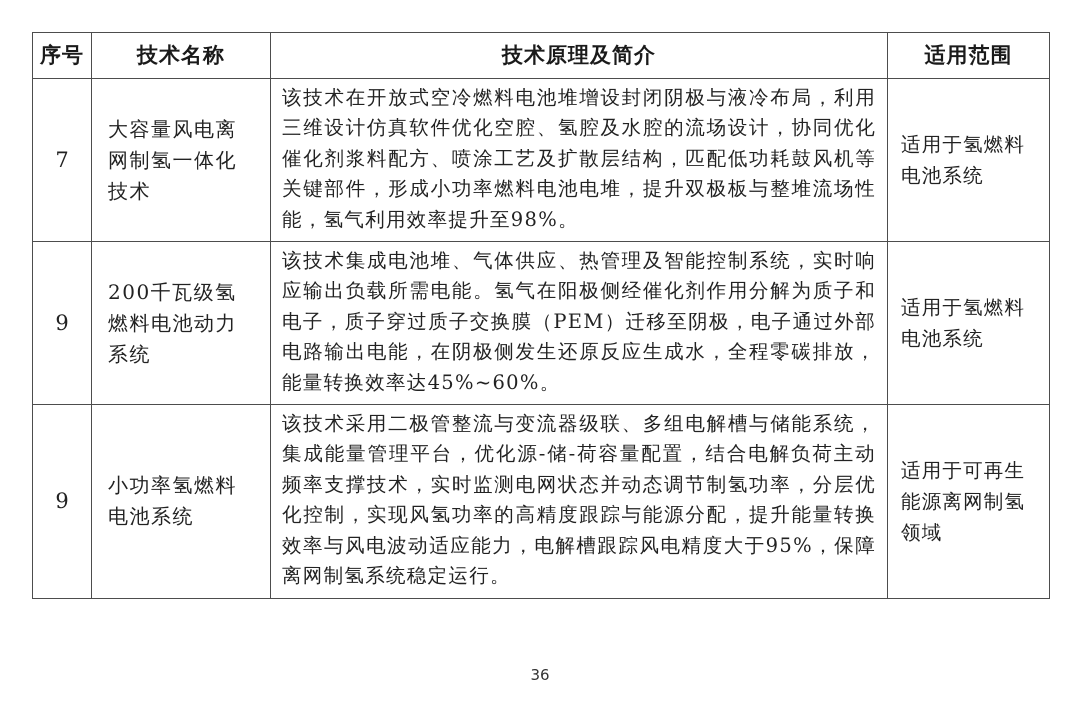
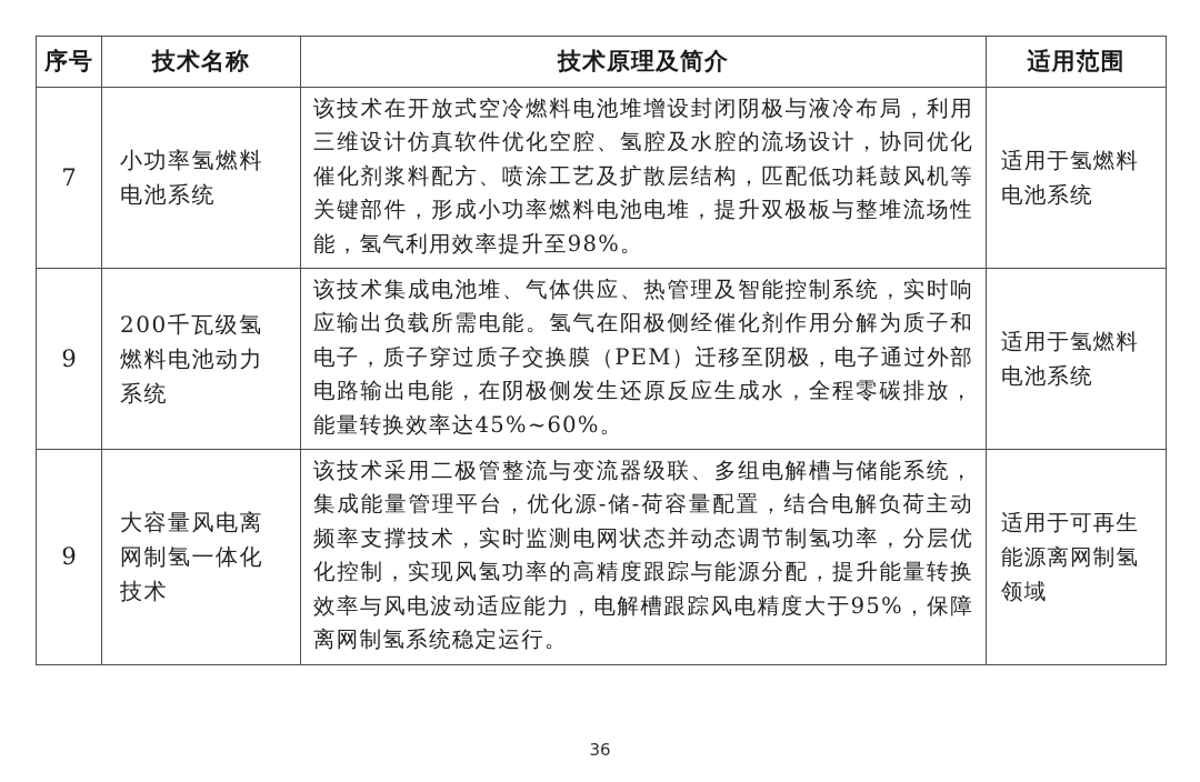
  序号	技术名称	技术原理及简介	适用范围
- 7	大容量风电离网制氢一体化技术	该技术在开放式空冷燃料电池堆增设封闭阴极与液冷布局，利用三维设计仿真软件优化空腔、氢腔及水腔的流场设计，协同优化催化剂浆料配方、喷涂工艺及扩散层结构，匹配低功耗鼓风机等关键部件，形成小功率燃料电池电堆，提升双极板与整堆流场性能，氢气利用效率提升至98%。	适用于氢燃料电池系统
+ 7	小功率氢燃料电池系统	该技术在开放式空冷燃料电池堆增设封闭阴极与液冷布局，利用三维设计仿真软件优化空腔、氢腔及水腔的流场设计，协同优化催化剂浆料配方、喷涂工艺及扩散层结构，匹配低功耗鼓风机等关键部件，形成小功率燃料电池电堆，提升双极板与整堆流场性能，氢气利用效率提升至98%。	适用于氢燃料电池系统
  9	200千瓦级氢燃料电池动力系统	该技术集成电池堆、气体供应、热管理及智能控制系统，实时响应输出负载所需电能。氢气在阳极侧经催化剂作用分解为质子和电子，质子穿过质子交换膜（PEM）迁移至阴极，电子通过外部电路输出电能，在阴极侧发生还原反应生成水，全程零碳排放，能量转换效率达45%~60%。	适用于氢燃料电池系统
- 9	小功率氢燃料电池系统	该技术采用二极管整流与变流器级联、多组电解槽与储能系统，集成能量管理平台，优化源-储-荷容量配置，结合电解负荷主动频率支撑技术，实时监测电网状态并动态调节制氢功率，分层优化控制，实现风氢功率的高精度跟踪与能源分配，提升能量转换效率与风电波动适应能力，电解槽跟踪风电精度大于95%，保障离网制氢系统稳定运行。	适用于可再生能源离网制氢领域
+ 9	大容量风电离网制氢一体化技术	该技术采用二极管整流与变流器级联、多组电解槽与储能系统，集成能量管理平台，优化源-储-荷容量配置，结合电解负荷主动频率支撑技术，实时监测电网状态并动态调节制氢功率，分层优化控制，实现风氢功率的高精度跟踪与能源分配，提升能量转换效率与风电波动适应能力，电解槽跟踪风电精度大于95%，保障离网制氢系统稳定运行。	适用于可再生能源离网制氢领域
  36
